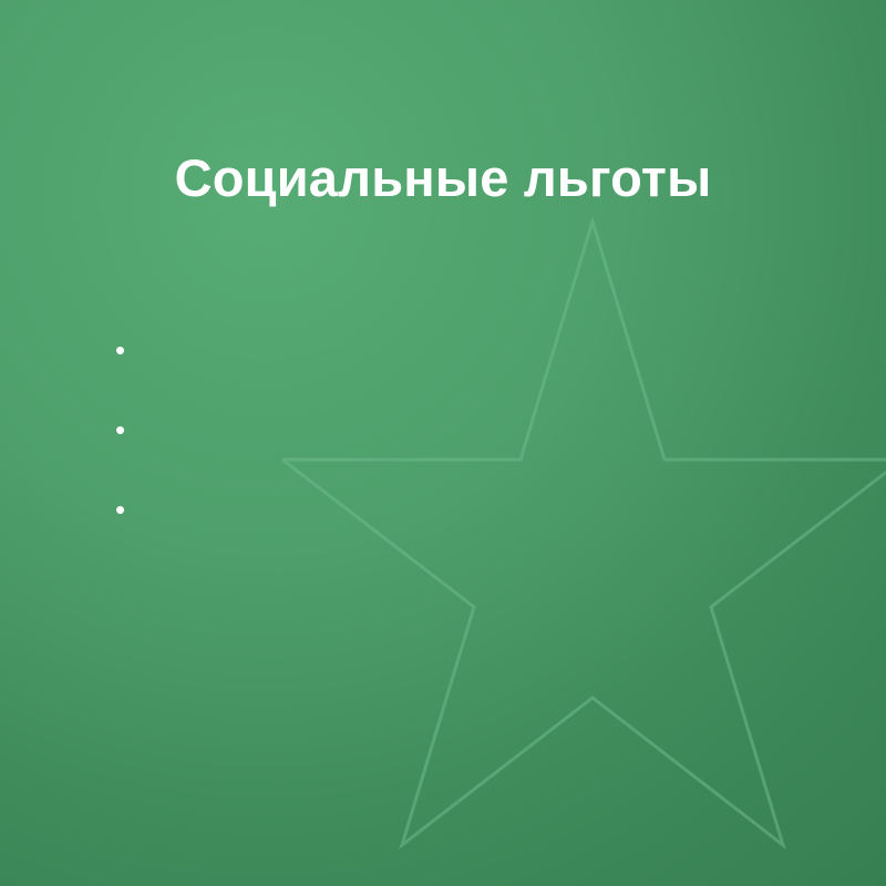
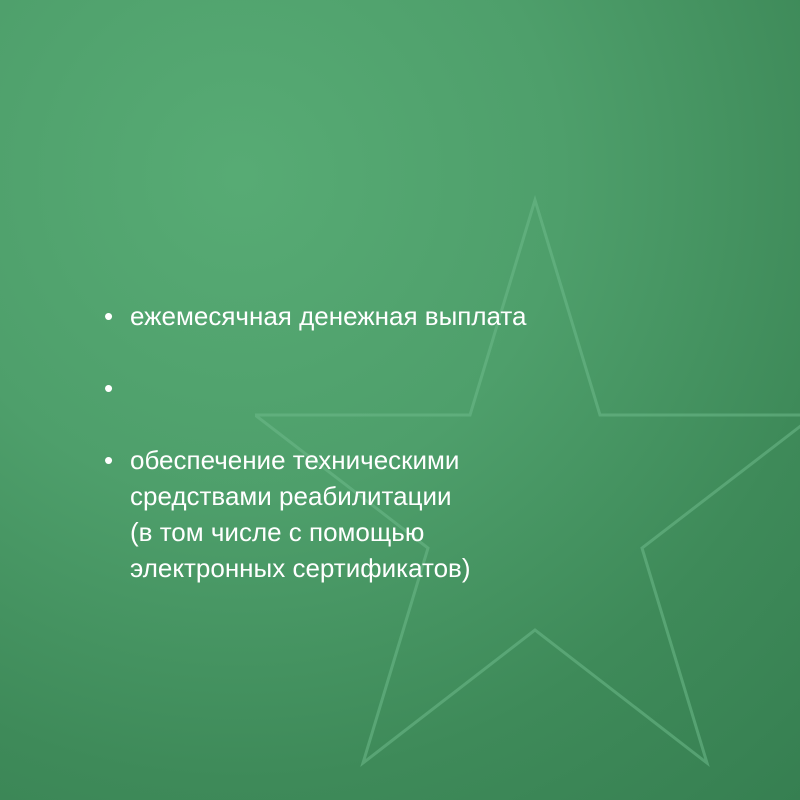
- Социальные льготы
  •
+ ежемесячная денежная выплата
  •
  •
+ обеспечение техническими
+ средствами реабилитации
+ (в том числе с помощью
+ электронных сертификатов)
